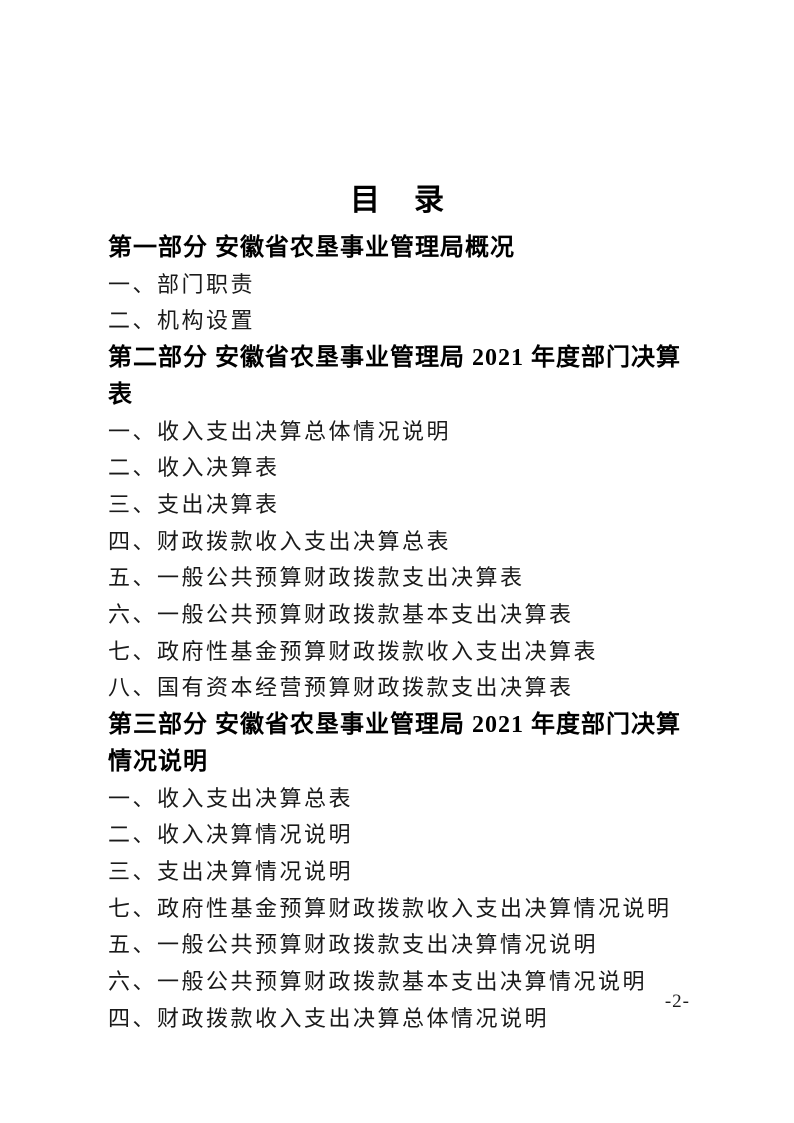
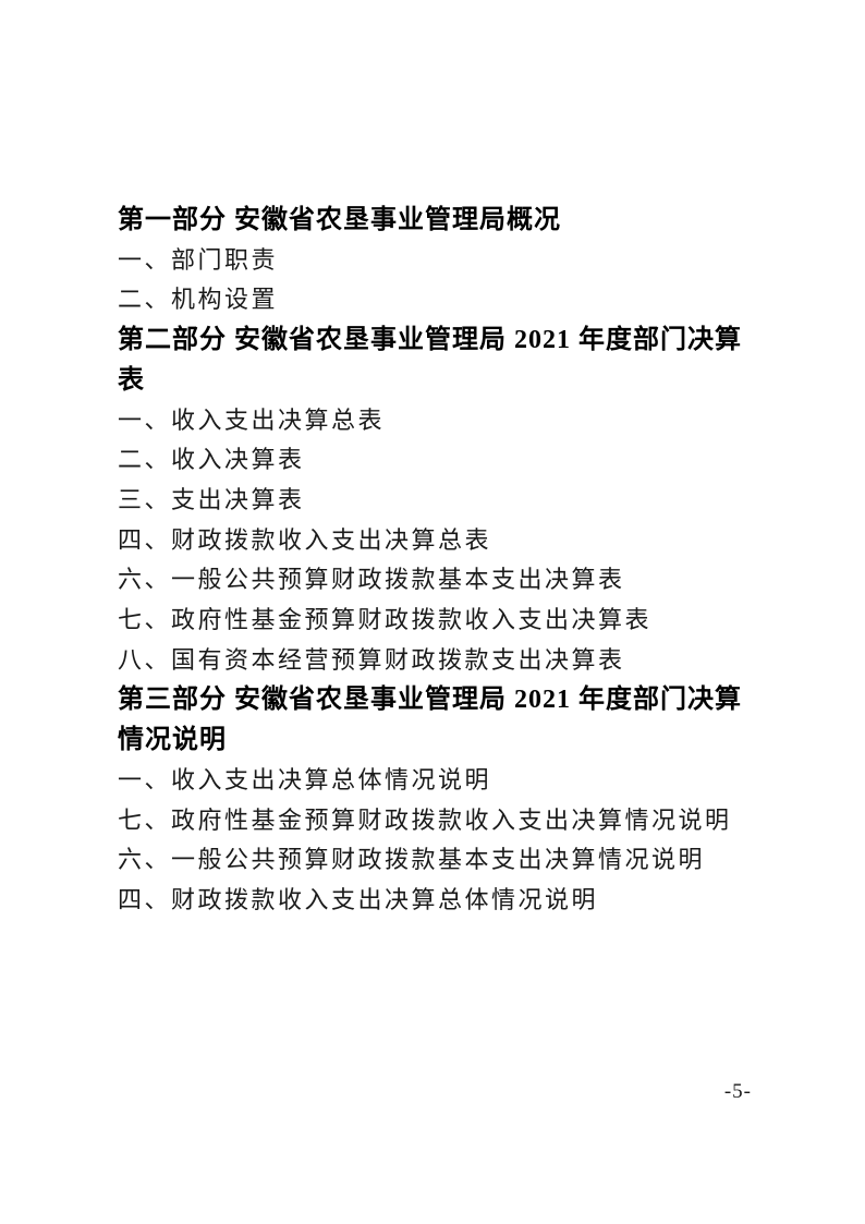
- 目 录
  第一部分 安徽省农垦事业管理局概况
  一、部门职责
  二、机构设置
  第二部分 安徽省农垦事业管理局 2021 年度部门决算表
- 一、收入支出决算总体情况说明
+ 一、收入支出决算总表
  二、收入决算表
  三、支出决算表
  四、财政拨款收入支出决算总表
- 五、一般公共预算财政拨款支出决算表
  六、一般公共预算财政拨款基本支出决算表
  七、政府性基金预算财政拨款收入支出决算表
  八、国有资本经营预算财政拨款支出决算表
  第三部分 安徽省农垦事业管理局 2021 年度部门决算情况说明
- 一、收入支出决算总表
+ 一、收入支出决算总体情况说明
- 二、收入决算情况说明
- 三、支出决算情况说明
  七、政府性基金预算财政拨款收入支出决算情况说明
- 五、一般公共预算财政拨款支出决算情况说明
  六、一般公共预算财政拨款基本支出决算情况说明
  四、财政拨款收入支出决算总体情况说明
- -2-
+ -5-
